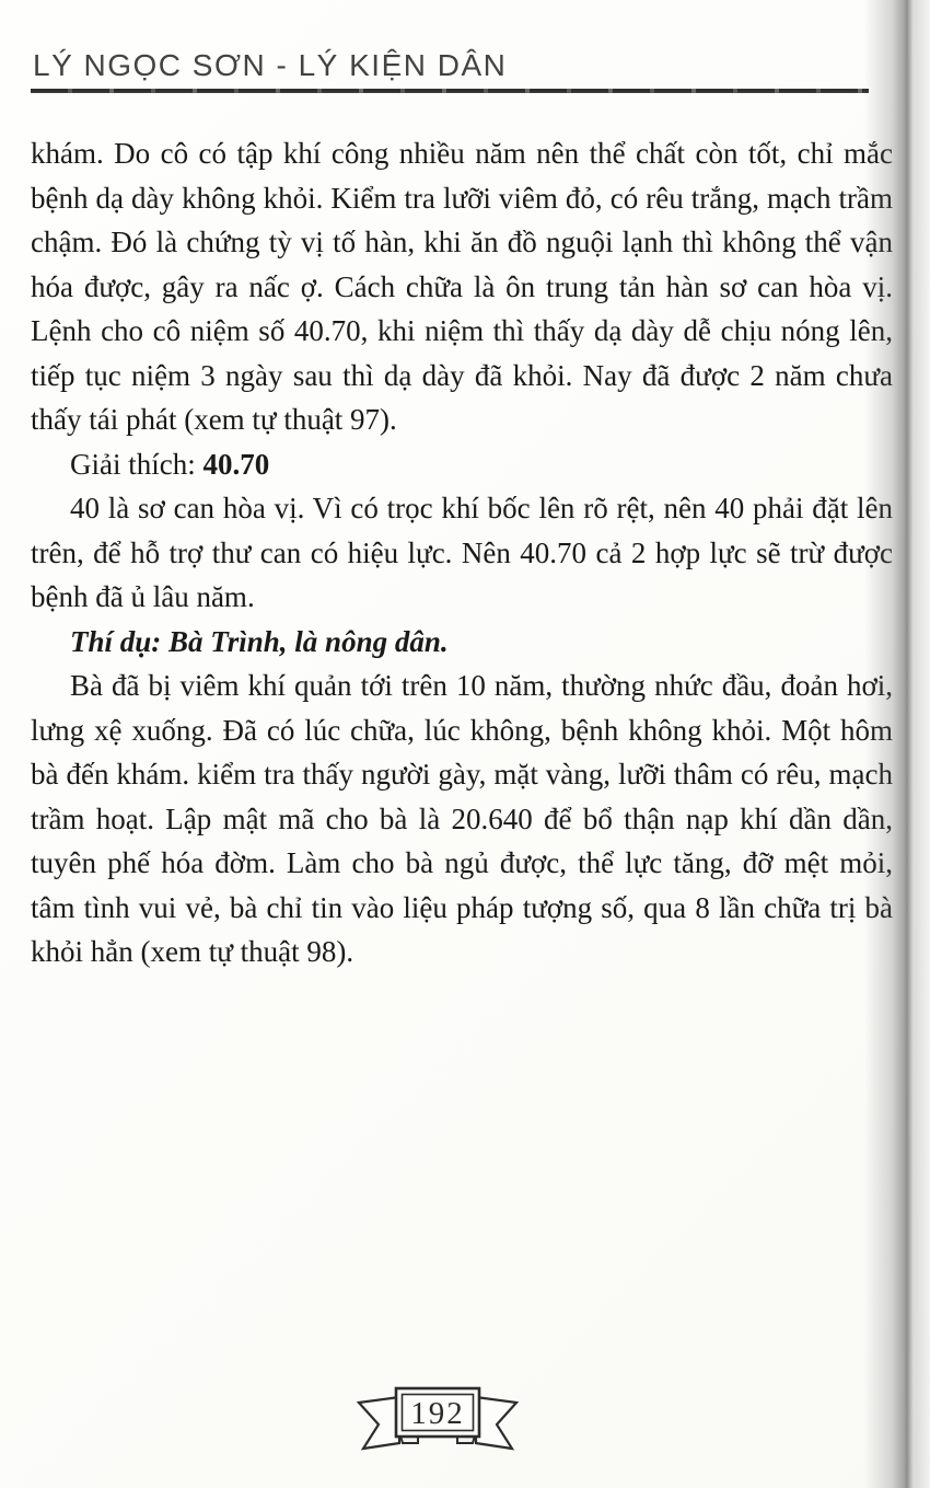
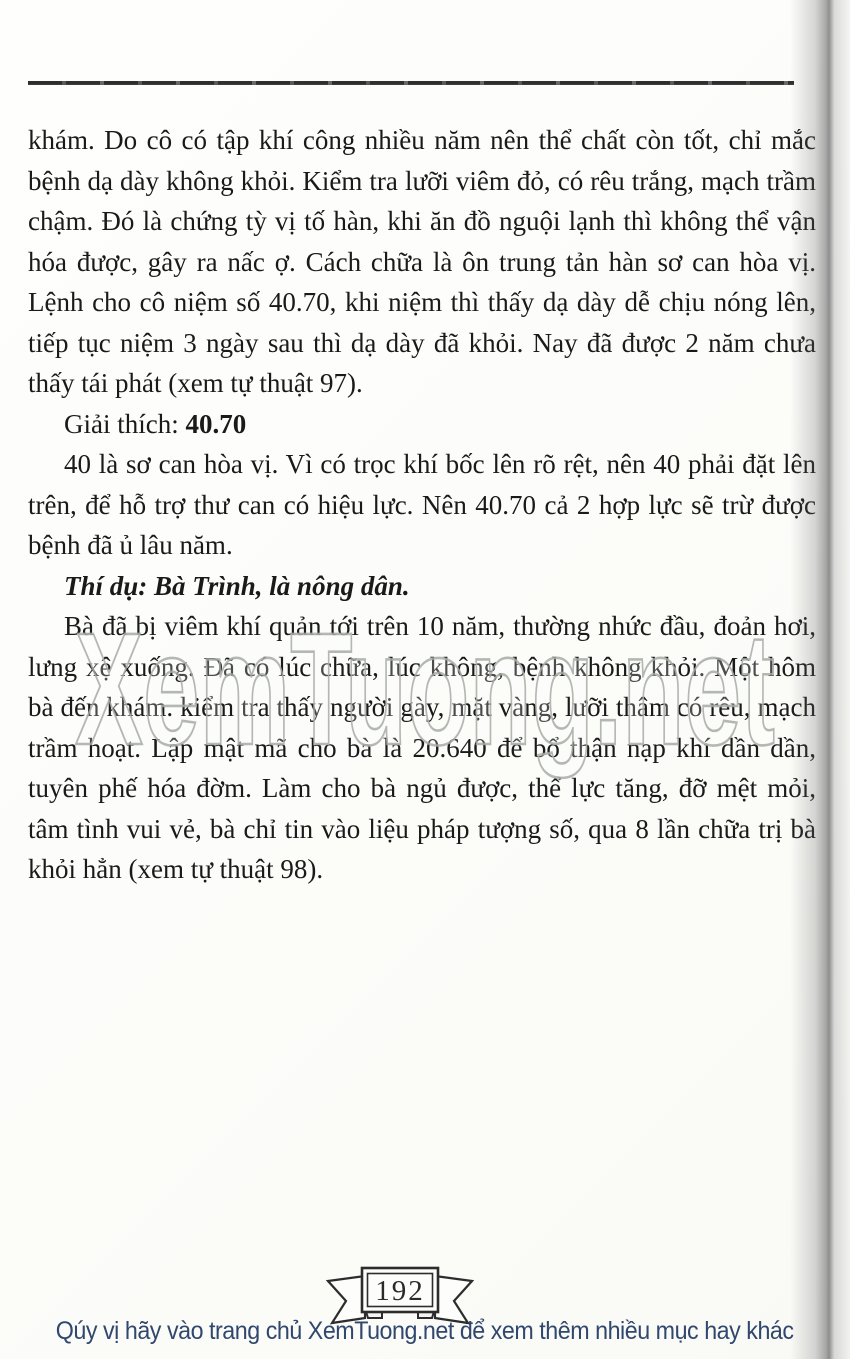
- LÝ NGỌC SƠN - LÝ KIỆN DÂN
  khám. Do cô có tập khí công nhiều năm nên thể chất còn tốt, chỉ m bệnh dạ dày không khỏi. Kiểm tra lưỡi viêm đỏ, có rêu trắng, mạch trầ chậm. Đó là chứng tỳ vị tố hàn, khi ăn đồ nguội lạnh thì không thể v hóa được, gây ra nấc ợ. Cách chữa là ôn trung tản hàn sơ can hòa Lệnh cho cô niệm số 40.70, khi niệm thì thấy dạ dày dễ chịu nóng l tiếp tục niệm 3 ngày sau thì dạ dày đã khỏi. Nay đã được 2 năm ch thấy tái phát (xem tự thuật 97).
  Giải thích: 40.70
  40 là sơ can hòa vị. Vì có trọc khí bốc lên rõ rệt, nên 40 phải đặt l trên, để hỗ trợ thư can có hiệu lực. Nên 40.70 cả 2 hợp lực sẽ trừ đư bệnh đã ủ lâu năm.
  Thí dụ: Bà Trình, là nông dân.
  Bà đã bị viêm khí quản tới trên 10 năm, thường nhức đầu, đoản h lưng xệ xuống. Đã có lúc chữa, lúc không, bệnh không khỏi. Một hô bà đến khám. kiểm tra thấy người gày, mặt vàng, lưỡi thâm có rêu, mạ trầm hoạt. Lập mật mã cho bà là 20.640 để bổ thận nạp khí dần d tuyên phế hóa đờm. Làm cho bà ngủ được, thể lực tăng, đỡ mệt m tâm tình vui vẻ, bà chỉ tin vào liệu pháp tượng số, qua 8 lần chữa trị khỏi hẳn (xem tự thuật 98).
+ XemTuong.net
  192
+ Qúy vị hãy vào trang chủ XemTuong.net để xem thêm nhiều mục hay khác
